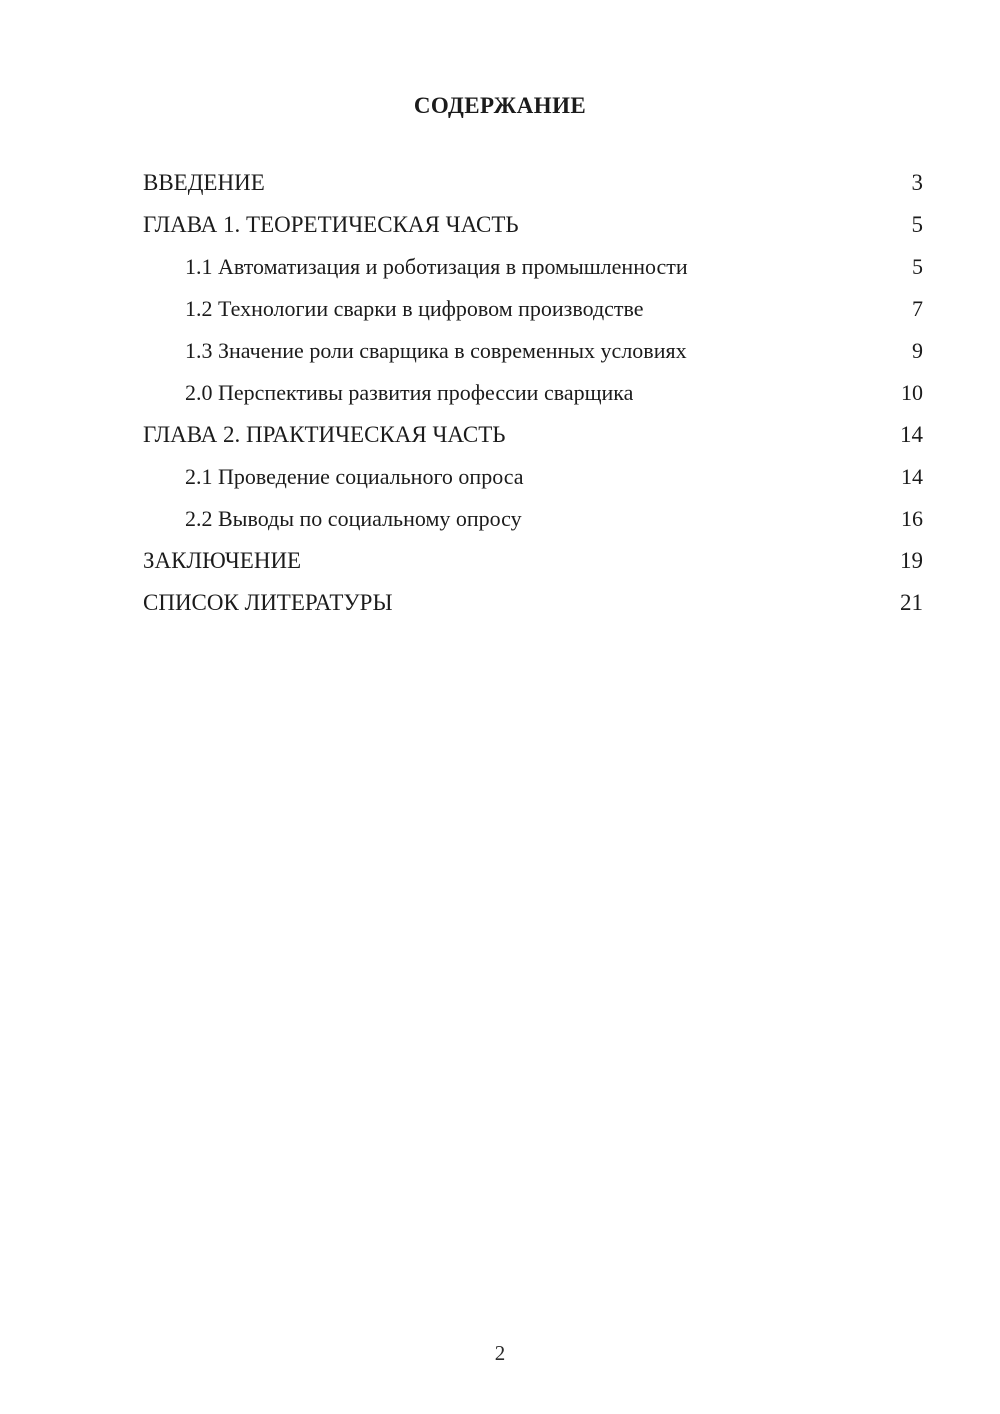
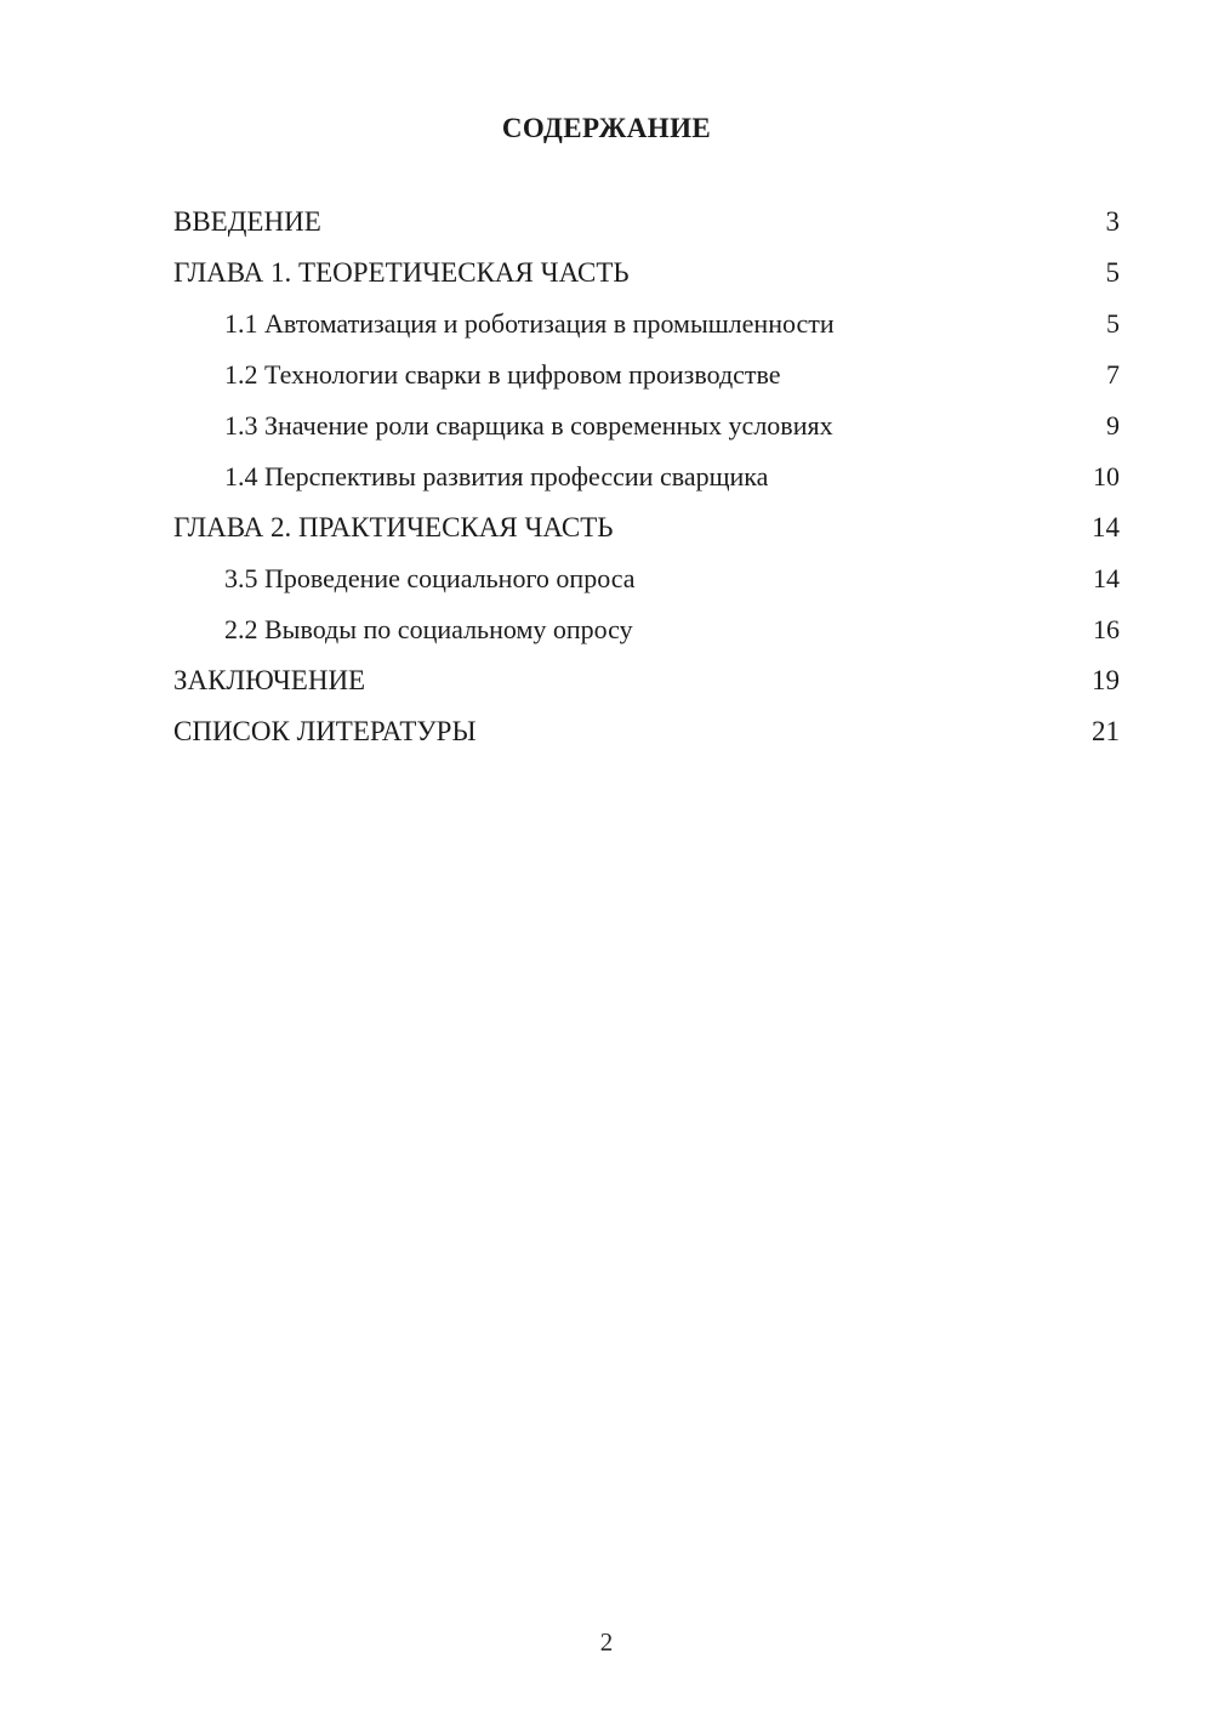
  СОДЕРЖАНИЕ
  ВВЕДЕНИЕ
  3
  ГЛАВА 1. ТЕОРЕТИЧЕСКАЯ ЧАСТЬ
  5
  1.1 Автоматизация и роботизация в промышленности
  5
  1.2 Технологии сварки в цифровом производстве
  7
  1.3 Значение роли сварщика в современных условиях
  9
- 2.0 Перспективы развития профессии сварщика
+ 1.4 Перспективы развития профессии сварщика
  10
  ГЛАВА 2. ПРАКТИЧЕСКАЯ ЧАСТЬ
  14
- 2.1 Проведение социального опроса
+ 3.5 Проведение социального опроса
  14
  2.2 Выводы по социальному опросу
  16
  ЗАКЛЮЧЕНИЕ
  19
  СПИСОК ЛИТЕРАТУРЫ
  21
  2
